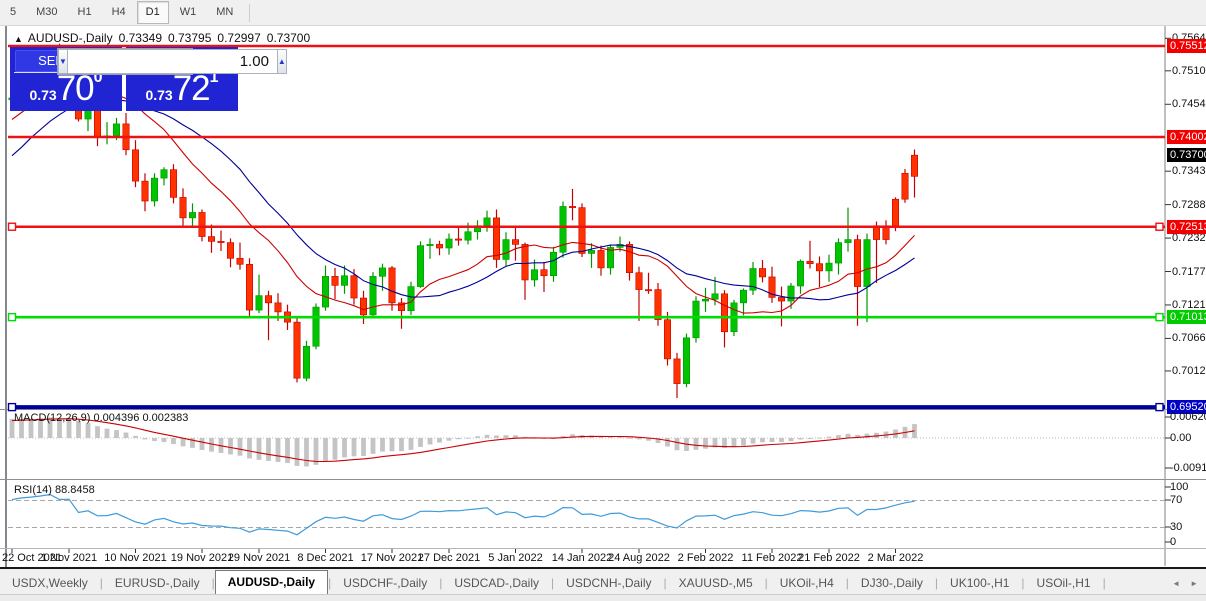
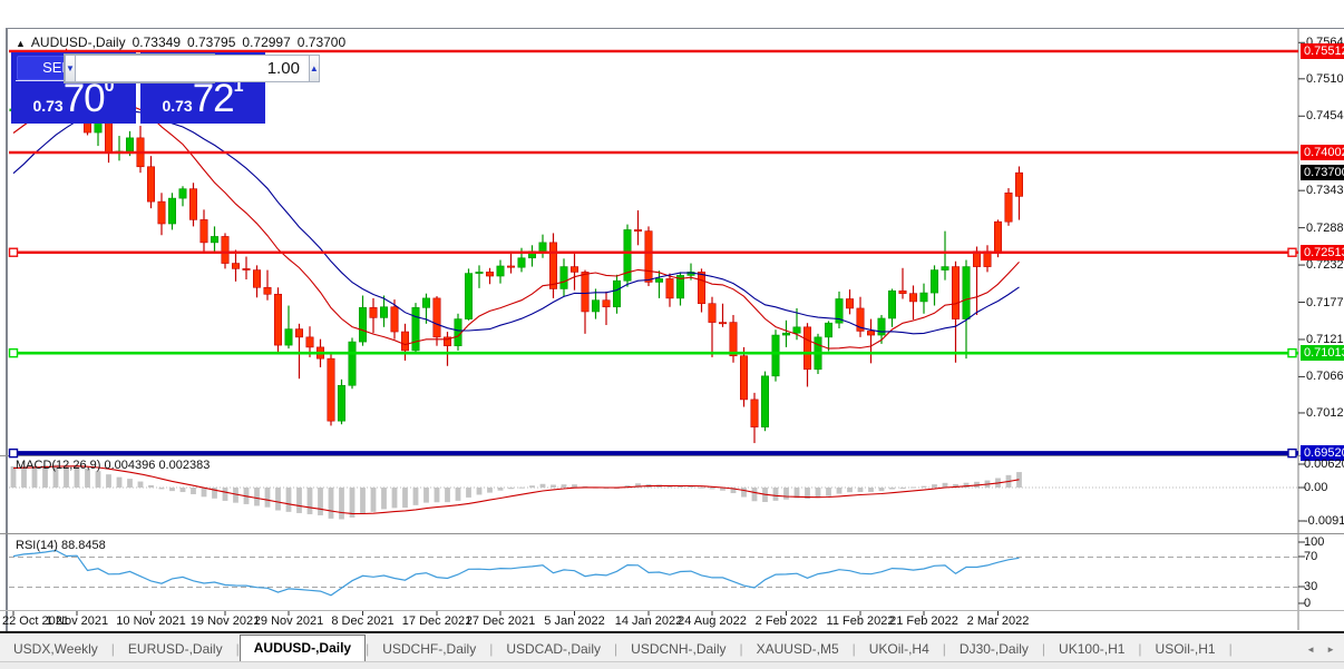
- 5
- M30
- H1
- H4
- D1
- W1
- MN
  ▲ AUDUSD-,Daily 0.73349 0.73795 0.72997 0.73700
  0.73700
  0.73721
  ▼
  1.00
  ▲
  MACD(12,26,9) 0.004396 0.002383
  RSI(14) 88.8458
  0.7510
  0.7454
  0.7343
  0.7288
  0.7232
  0.7177
  0.7121
  0.7066
  0.7012
  0.7551
  0.7400
  0.7251
  0.7101
  0.6952
  0.7370
  0.0062
  0.00
  -0.0091
  100
  70
  30
  0
  22 Oct 2021
  1 Nov 2021
  10 Nov 2021
  19 Nov 2021
  29 Nov 2021
  8 Dec 2021
- 17 Nov 2021
+ 17 Dec 2021
  27 Dec 2021
  5 Jan 2022
  14 Jan 2022
  24 Aug 2022
  2 Feb 2022
  11 Feb 2022
  21 Feb 2022
  2 Mar 2022
  USDX,Weekly
  |
  EURUSD-,Daily
  |
  AUDUSD-,Daily
  |
  USDCHF-,Daily
  |
  USDCAD-,Daily
  |
  USDCNH-,Daily
  |
  XAUUSD-,M5
  |
  UKOil-,H4
  |
  DJ30-,Daily
  |
  UK100-,H1
  |
  USOil-,H1
  |
  ◄
  ►
